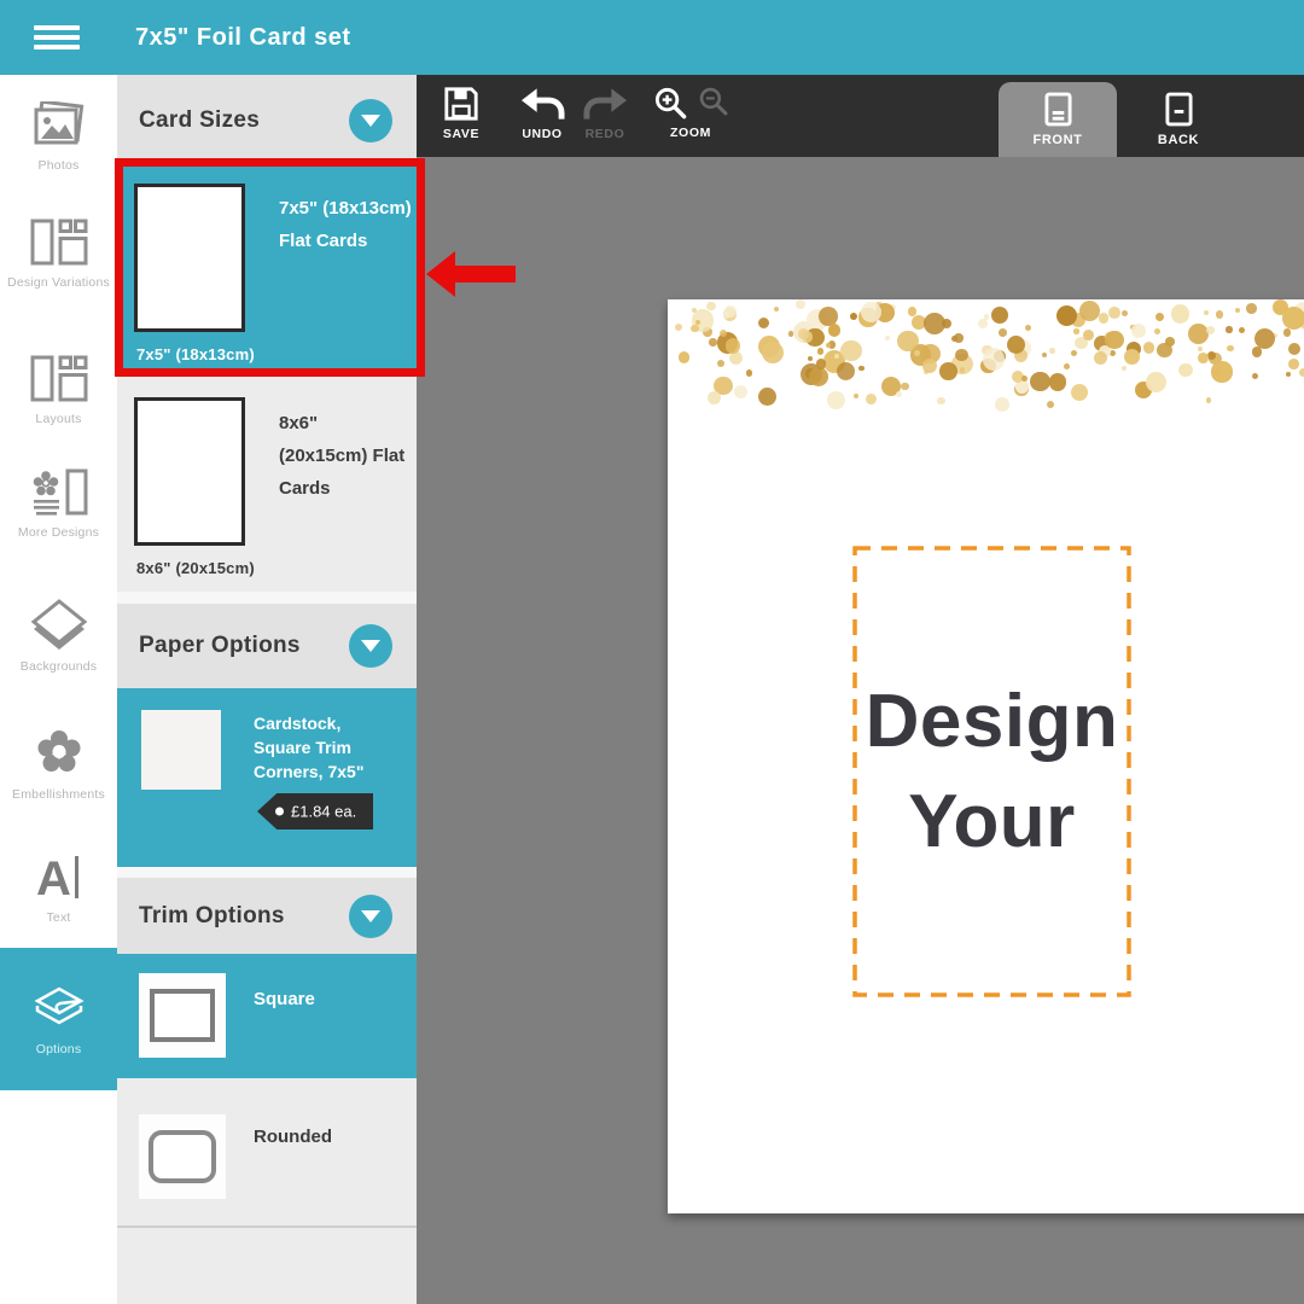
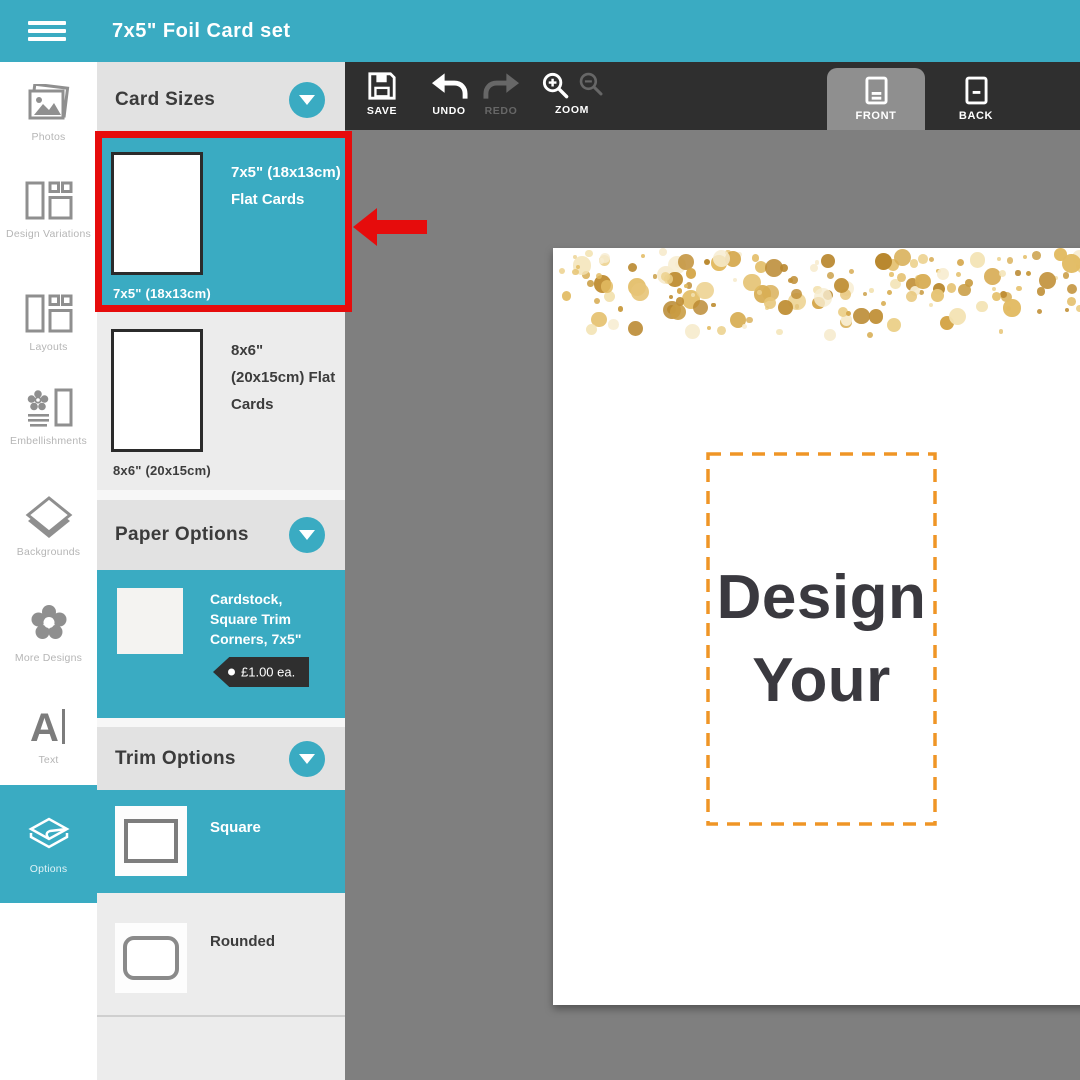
  7x5" Foil Card set
  SAVE
  UNDO
  REDO
  ZOOM
  FRONT
  BACK
  Design
  Your
  Photos
  Design Variations
  Layouts
- More Designs
+ Embellishments
  Backgrounds
- Embellishments
+ More Designs
  A
  Text
  Options
  Card Sizes
  7x5" (18x13cm)
  Flat Cards
  7x5" (18x13cm)
  8x6"
  (20x15cm) Flat
  Cards
  8x6" (20x15cm)
  Paper Options
  Cardstock,
  Square Trim
  Corners, 7x5"
- £1.84 ea.
+ £1.00 ea.
  Trim Options
  Square
  Rounded
